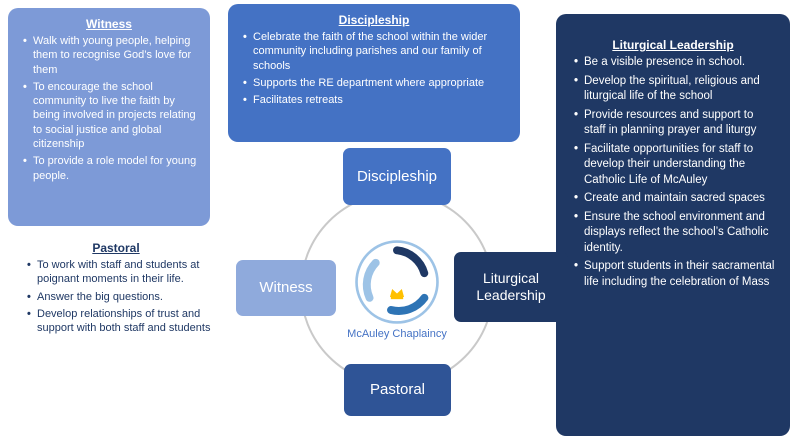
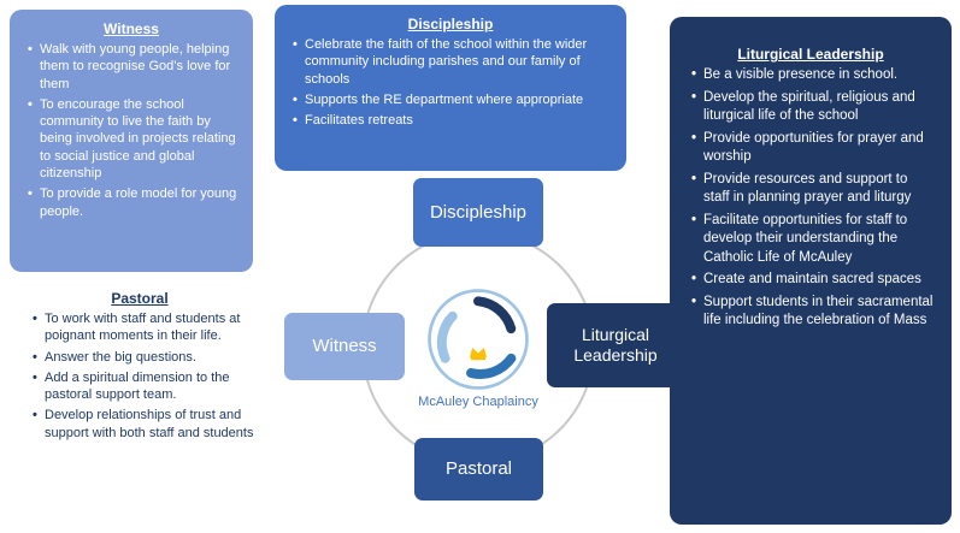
  Witness
  Walk with young people, helping them to recognise God’s love for them
  To encourage the school community to live the faith by being involved in projects relating to social justice and global citizenship
  To provide a role model for young people.
  Discipleship
  Celebrate the faith of the school within the wider community including parishes and our family of schools
  Supports the RE department where appropriate
  Facilitates retreats
  Liturgical Leadership
  Be a visible presence in school.
  Develop the spiritual, religious and liturgical life of the school
+ Provide opportunities for prayer and worship
  Provide resources and support to staff in planning prayer and liturgy
  Facilitate opportunities for staff to develop their understanding the Catholic Life of McAuley
  Create and maintain sacred spaces
- Ensure the school environment and displays reflect the school’s Catholic identity.
  Support students in their sacramental life including the celebration of Mass
  Pastoral
  To work with staff and students at poignant moments in their life.
  Answer the big questions.
+ Add a spiritual dimension to the pastoral support team.
  Develop relationships of trust and support with both staff and students
  Discipleship
  Witness
  Liturgical Leadership
  Pastoral
  McAuley Chaplaincy
